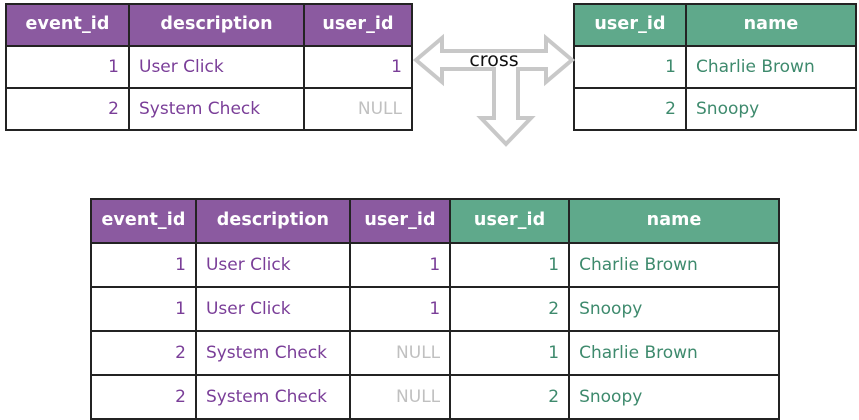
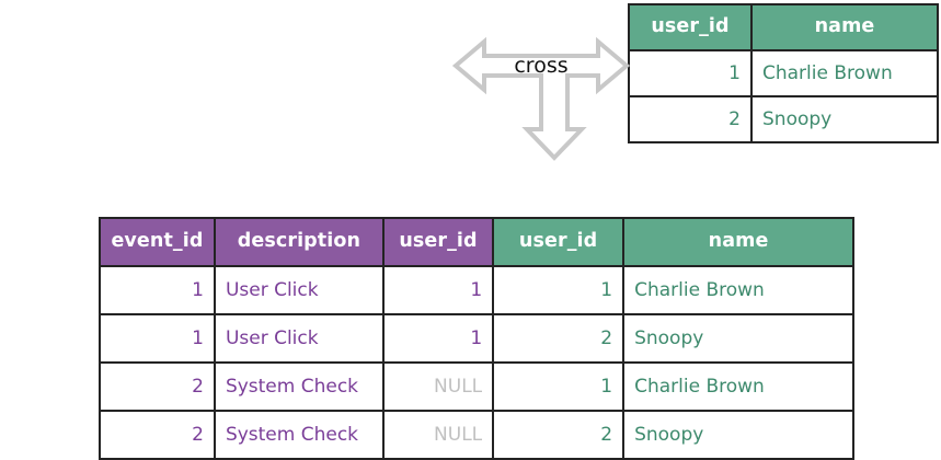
- event_id	description	user_id
- 1	User Click	1
- 2	System Check	NULL
  user_id	name
  1	Charlie Brown
  2	Snoopy
  cross
  event_id	description	user_id	user_id	name
  1	User Click	1	1	Charlie Brown
  1	User Click	1	2	Snoopy
  2	System Check	NULL	1	Charlie Brown
  2	System Check	NULL	2	Snoopy
